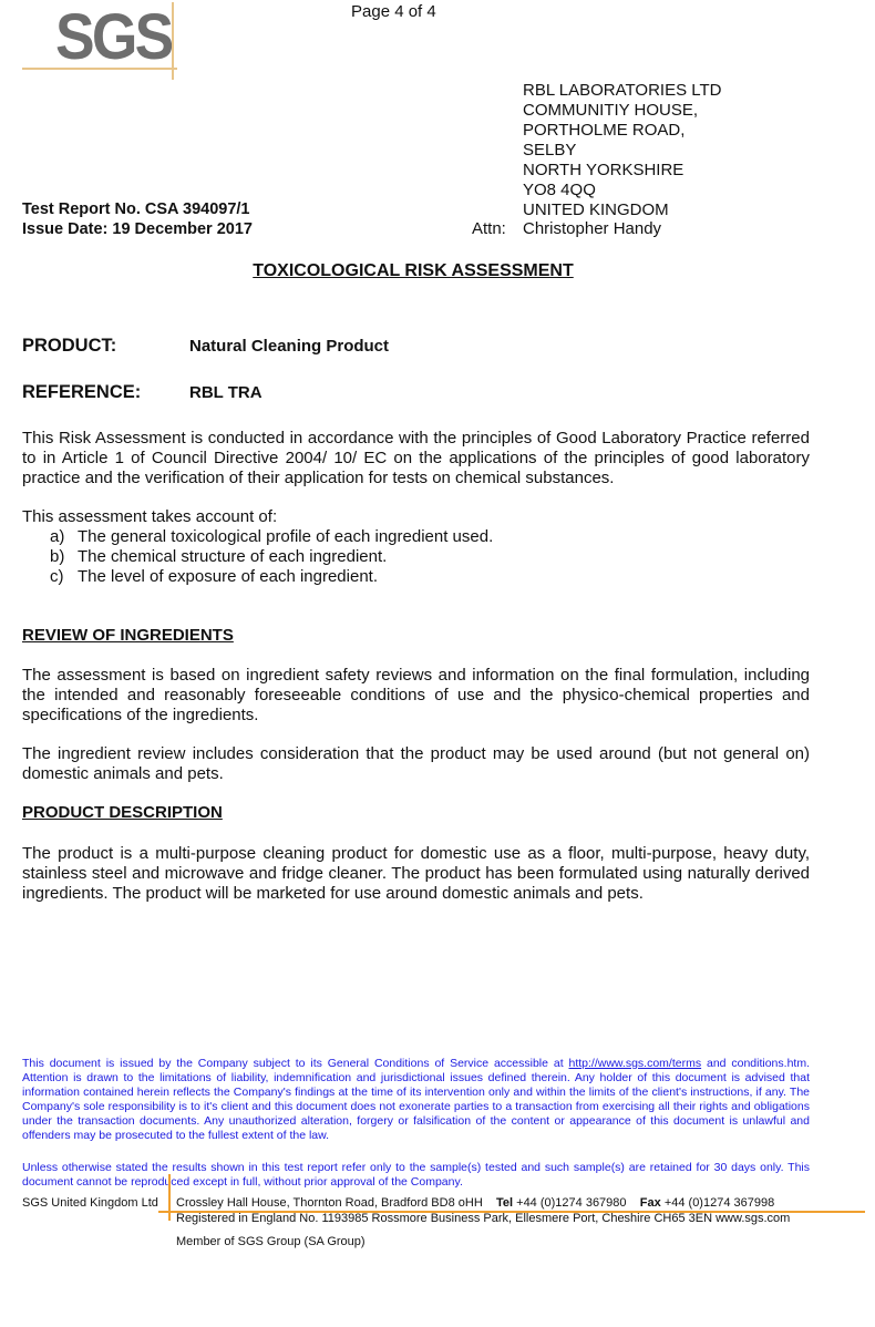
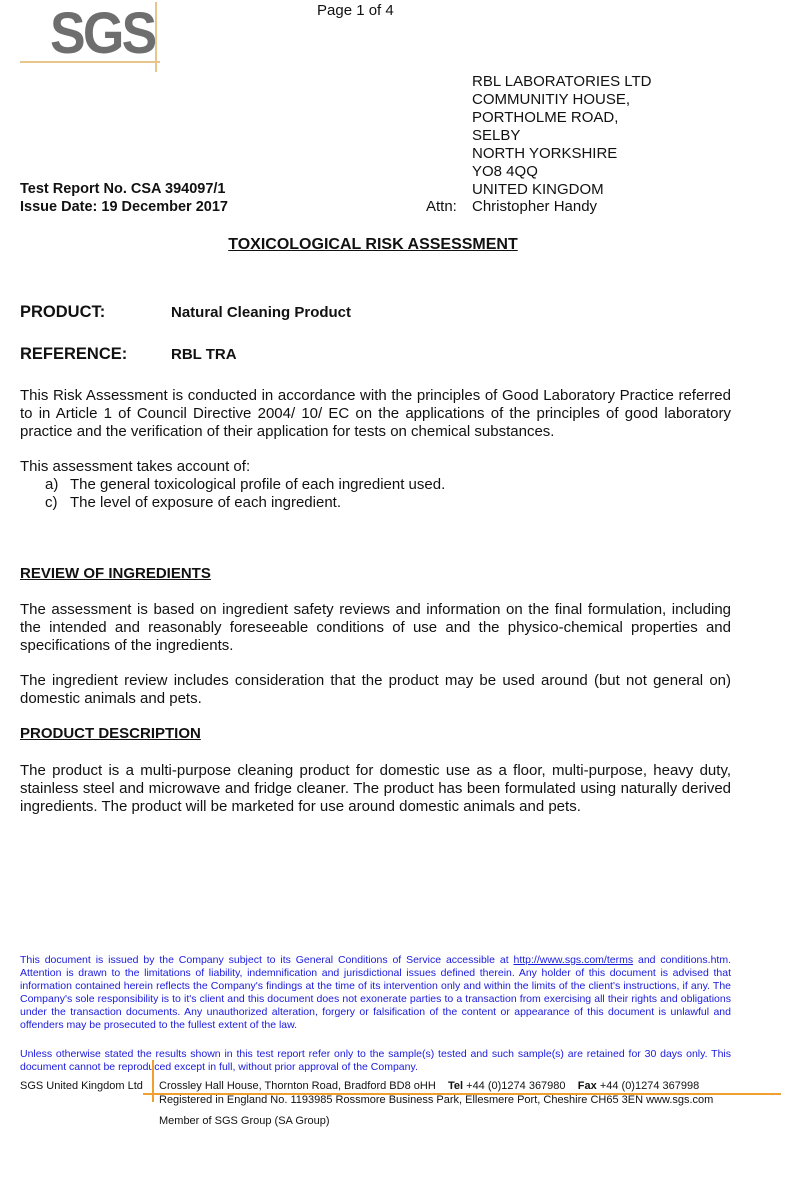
  SGS
- Page 4 of 4
+ Page 1 of 4
  RBL LABORATORIES LTD
  COMMUNITIY HOUSE,
  PORTHOLME ROAD,
  SELBY
  NORTH YORKSHIRE
  YO8 4QQ
  UNITED KINGDOM
  Test Report No. CSA 394097/1
  Issue Date: 19 December 2017
  Attn:
  Christopher Handy
  TOXICOLOGICAL RISK ASSESSMENT
  PRODUCT:
  Natural Cleaning Product
  REFERENCE:
  RBL TRA
  This Risk Assessment is conducted in accordance with the principles of Good Laboratory Practice referred to in Article 1 of Council Directive 2004/ 10/ EC on the applications of the principles of good laboratory practice and the verification of their application for tests on chemical substances.
  This assessment takes account of:
  a)
  The general toxicological profile of each ingredient used.
- b)
- The chemical structure of each ingredient.
  c)
  The level of exposure of each ingredient.
  REVIEW OF INGREDIENTS
  The assessment is based on ingredient safety reviews and information on the final formulation, including the intended and reasonably foreseeable conditions of use and the physico-chemical properties and specifications of the ingredients.
  The ingredient review includes consideration that the product may be used around (but not general on) domestic animals and pets.
  PRODUCT DESCRIPTION
  The product is a multi-purpose cleaning product for domestic use as a floor, multi-purpose, heavy duty, stainless steel and microwave and fridge cleaner. The product has been formulated using naturally derived ingredients. The product will be marketed for use around domestic animals and pets.
  This document is issued by the Company subject to its General Conditions of Service accessible at http://www.sgs.com/terms and conditions.htm. Attention is drawn to the limitations of liability, indemnification and jurisdictional issues defined therein. Any holder of this document is advised that information contained herein reflects the Company's findings at the time of its intervention only and within the limits of the client's instructions, if any. The Company's sole responsibility is to it's client and this document does not exonerate parties to a transaction from exercising all their rights and obligations under the transaction documents. Any unauthorized alteration, forgery or falsification of the content or appearance of this document is unlawful and offenders may be prosecuted to the fullest extent of the law.
  Unless otherwise stated the results shown in this test report refer only to the sample(s) tested and such sample(s) are retained for 30 days only. This document cannot be reprodced except in full, without prior approval of the Company.
  SGS United Kingdom Ltd
  Crossley Hall House, Thornton Road, Bradford BD8 oHH Tel +44 (0)1274 367980 Fax +44 (0)1274 367998
  Registered in England No. 1193985 Rossmore Business Park, Ellesmere Port, Cheshire CH65 3EN www.sgs.com
  Member of SGS Group (SA Group)
